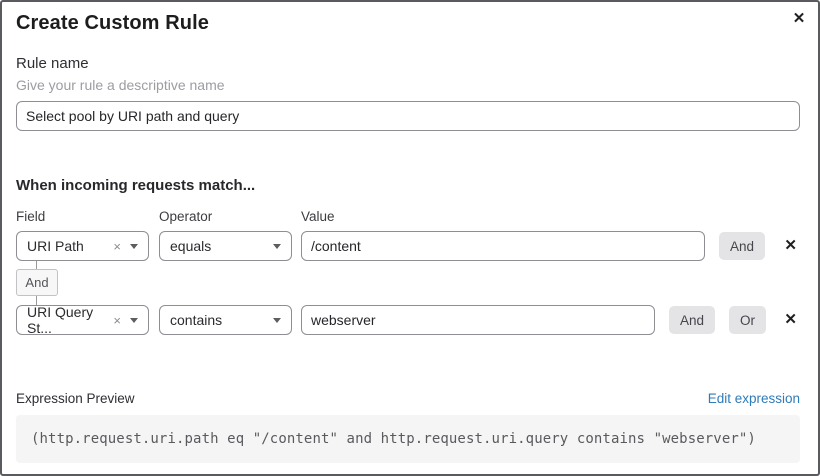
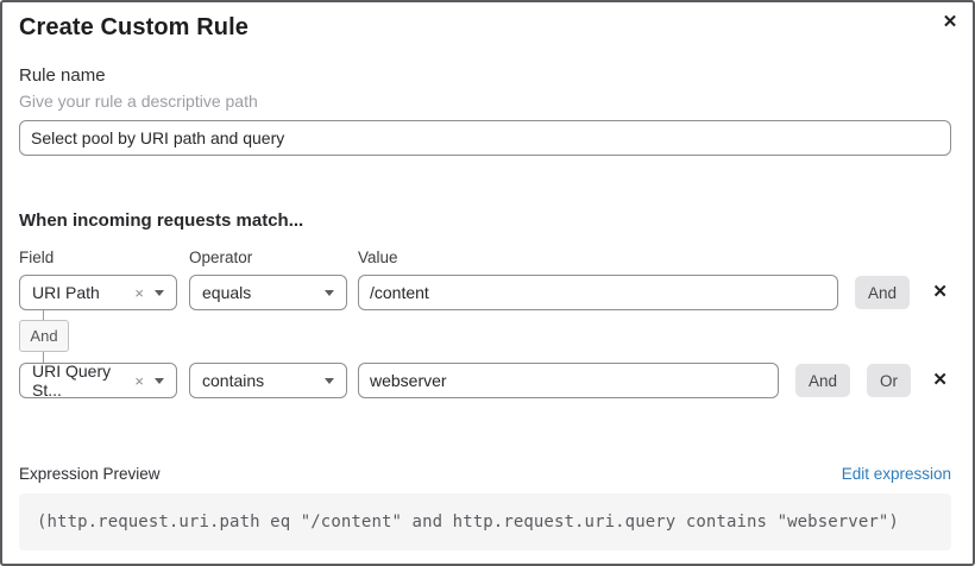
  Create Custom Rule
  ✕
  Rule name
- Give your rule a descriptive name
+ Give your rule a descriptive path
  Select pool by URI path and query
  When incoming requests match...
  Field
  Operator
  Value
  URI Path
  ×
  equals
  /content
  And
  ✕
  And
  URI Query St...
  ×
  contains
  webserver
  And
  Or
  ✕
  Expression Preview
  Edit expression
  (http.request.uri.path eq "/content" and http.request.uri.query contains "webserver")
